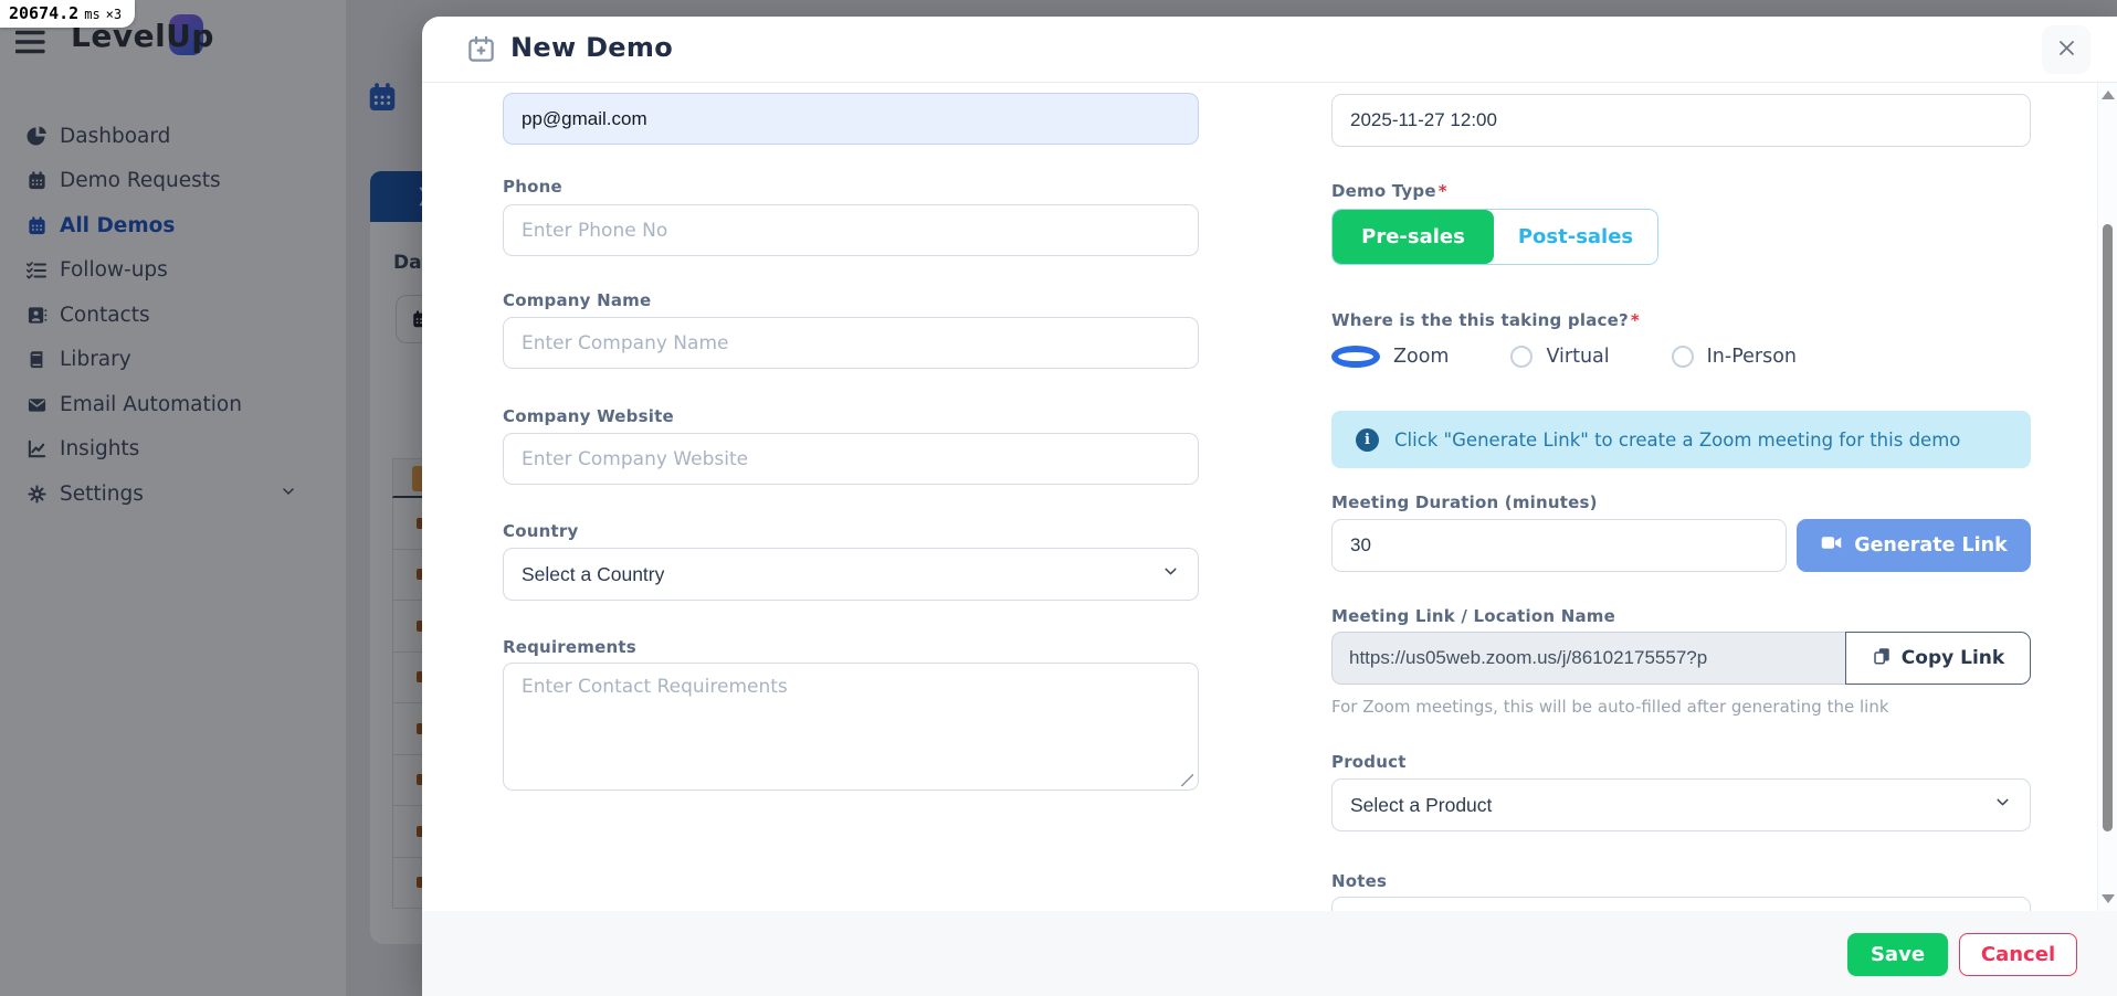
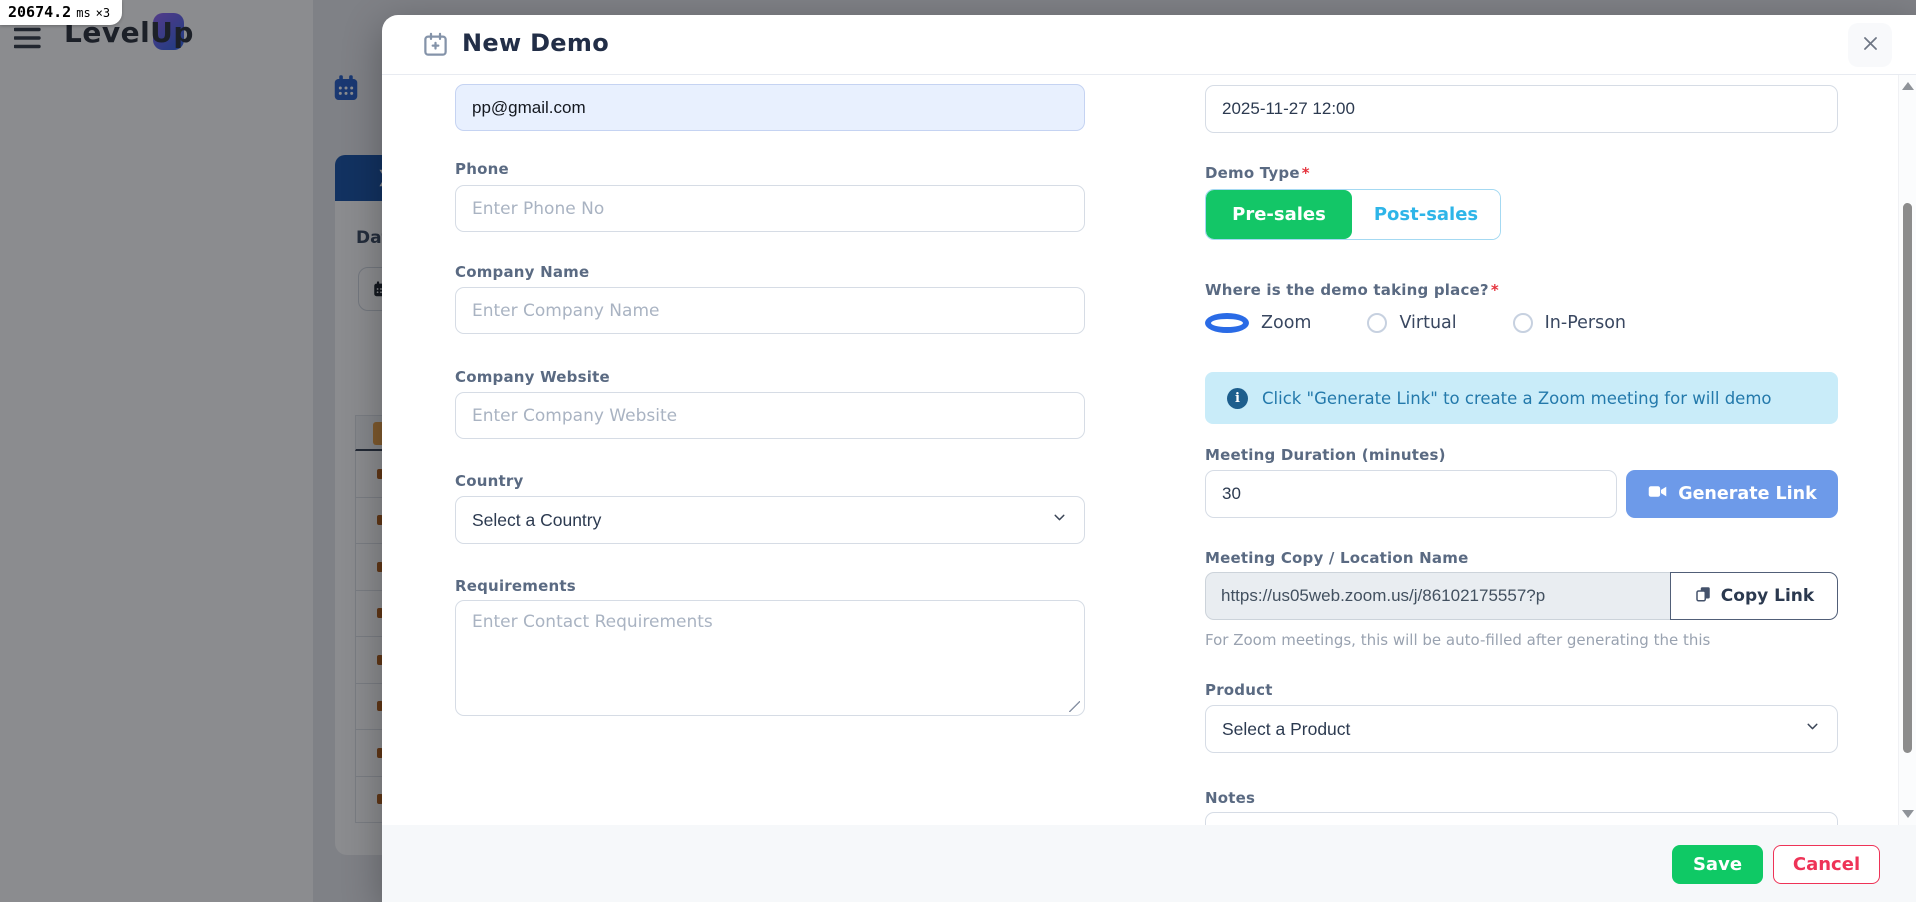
  LevelUp
- Dashboard
- Demo Requests
- All Demos
- Follow-ups
- Contacts
- Library
- Email Automation
- Insights
- Settings
  20674.2 ms ×3
  New Demo
  pp@gmail.com
  Phone
  Enter Phone No
  Company Name
  Enter Company Name
  Company Website
  Enter Company Website
  Country
  Select a Country
  Requirements
  Enter Contact Requirements
  2025-11-27 12:00
  Demo Type*
  Pre-sales
  Post-sales
- Where is the this taking place?*
+ Where is the demo taking place?*
  Zoom
  Virtual
  In-Person
  i
- Click "Generate Link" to create a Zoom meeting for this demo
+ Click "Generate Link" to create a Zoom meeting for will demo
  Meeting Duration (minutes)
  30
  Generate Link
- Meeting Link / Location Name
+ Meeting Copy / Location Name
  https://us05web.zoom.us/j/86102175557?p
  Copy Link
- For Zoom meetings, this will be auto-filled after generating the link
+ For Zoom meetings, this will be auto-filled after generating the this
  Product
  Select a Product
  Notes
  Save
  Cancel
